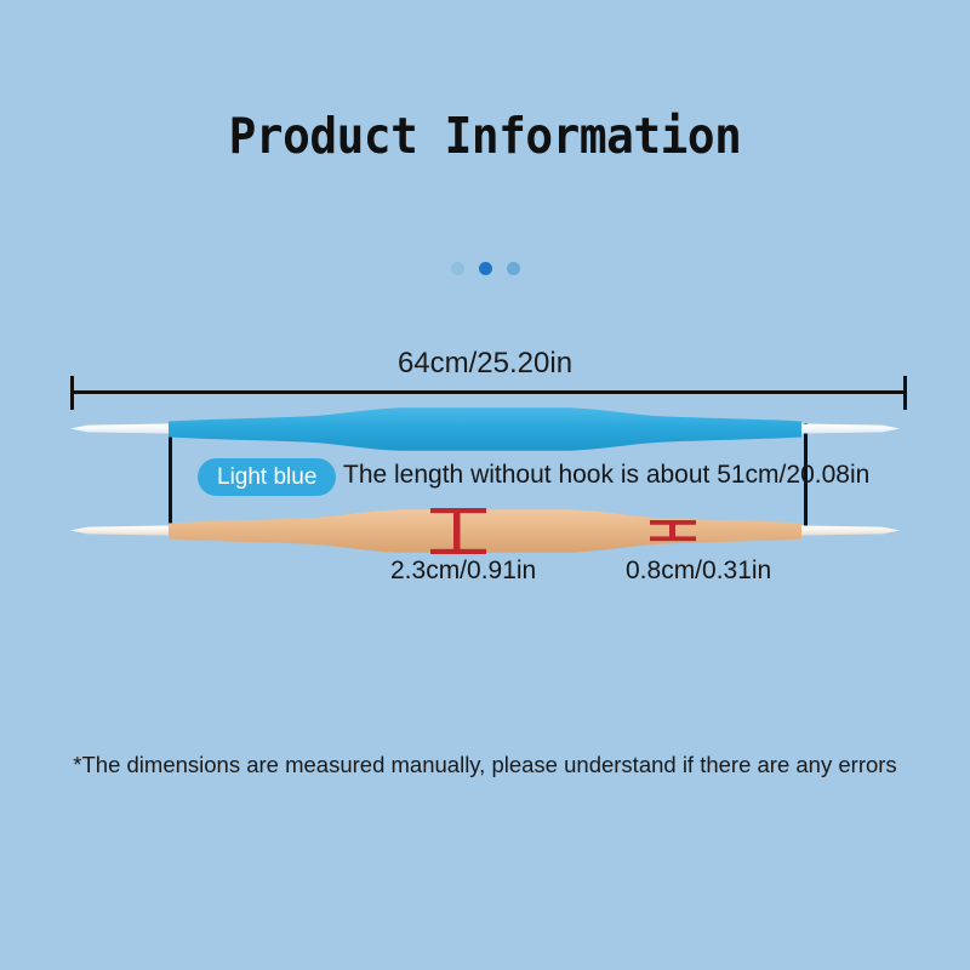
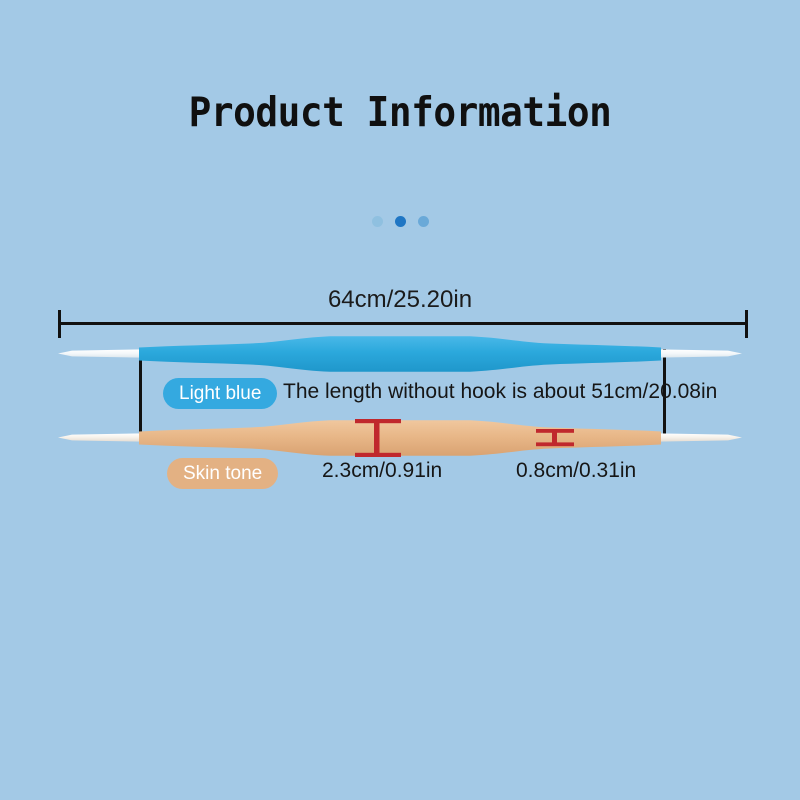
  Product Information
  64cm/25.20in
  Light blue
  The length without hook is about 51cm/20.08in
+ Skin tone
  2.3cm/0.91in
  0.8cm/0.31in
- *The dimensions are measured manually, please understand if there are any errors
